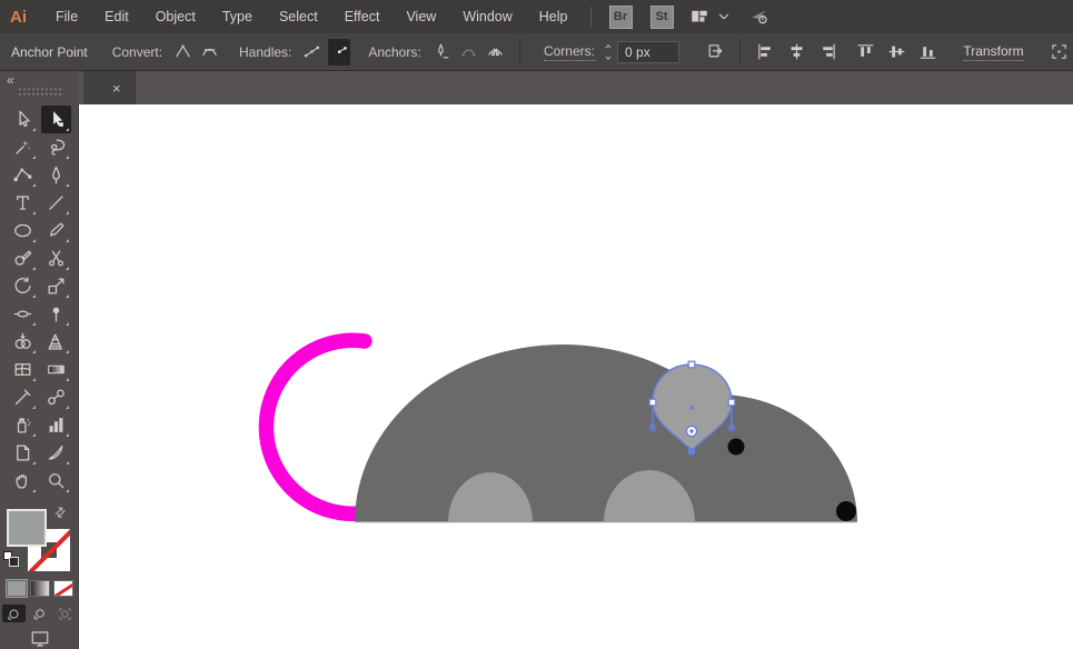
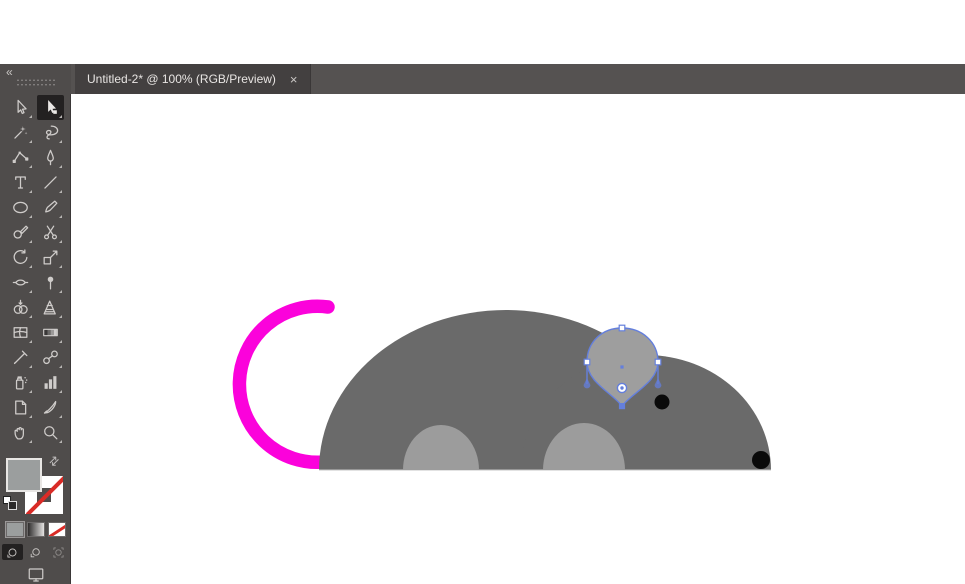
- Ai
- File
- Edit
- Object
- Type
- Select
- Effect
- View
- Window
- Help
- Br
- St
- Anchor Point
- Convert:
- Handles:
- Anchors:
- Corners:
- 0 px
- Transform
  «
+ Untitled-2* @ 100% (RGB/Preview)
  ×
